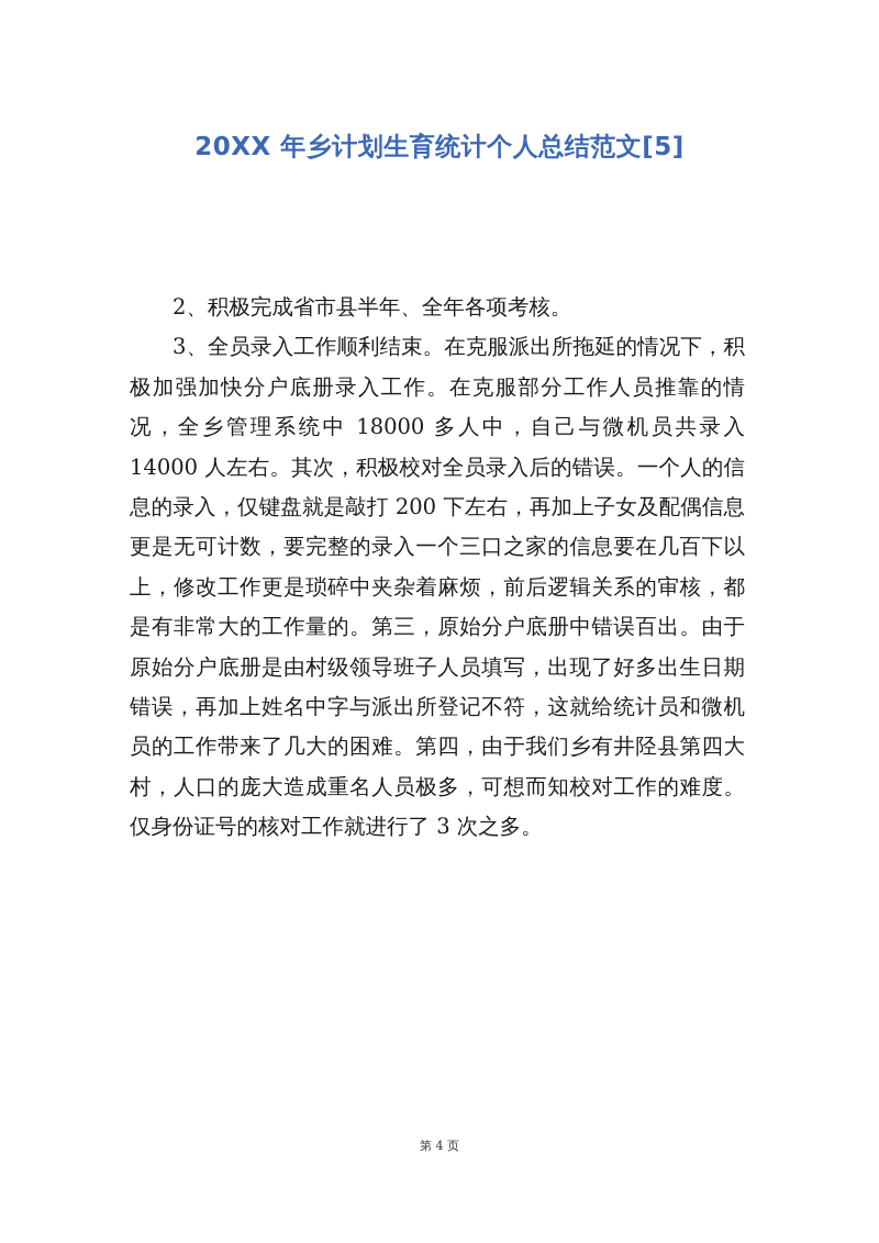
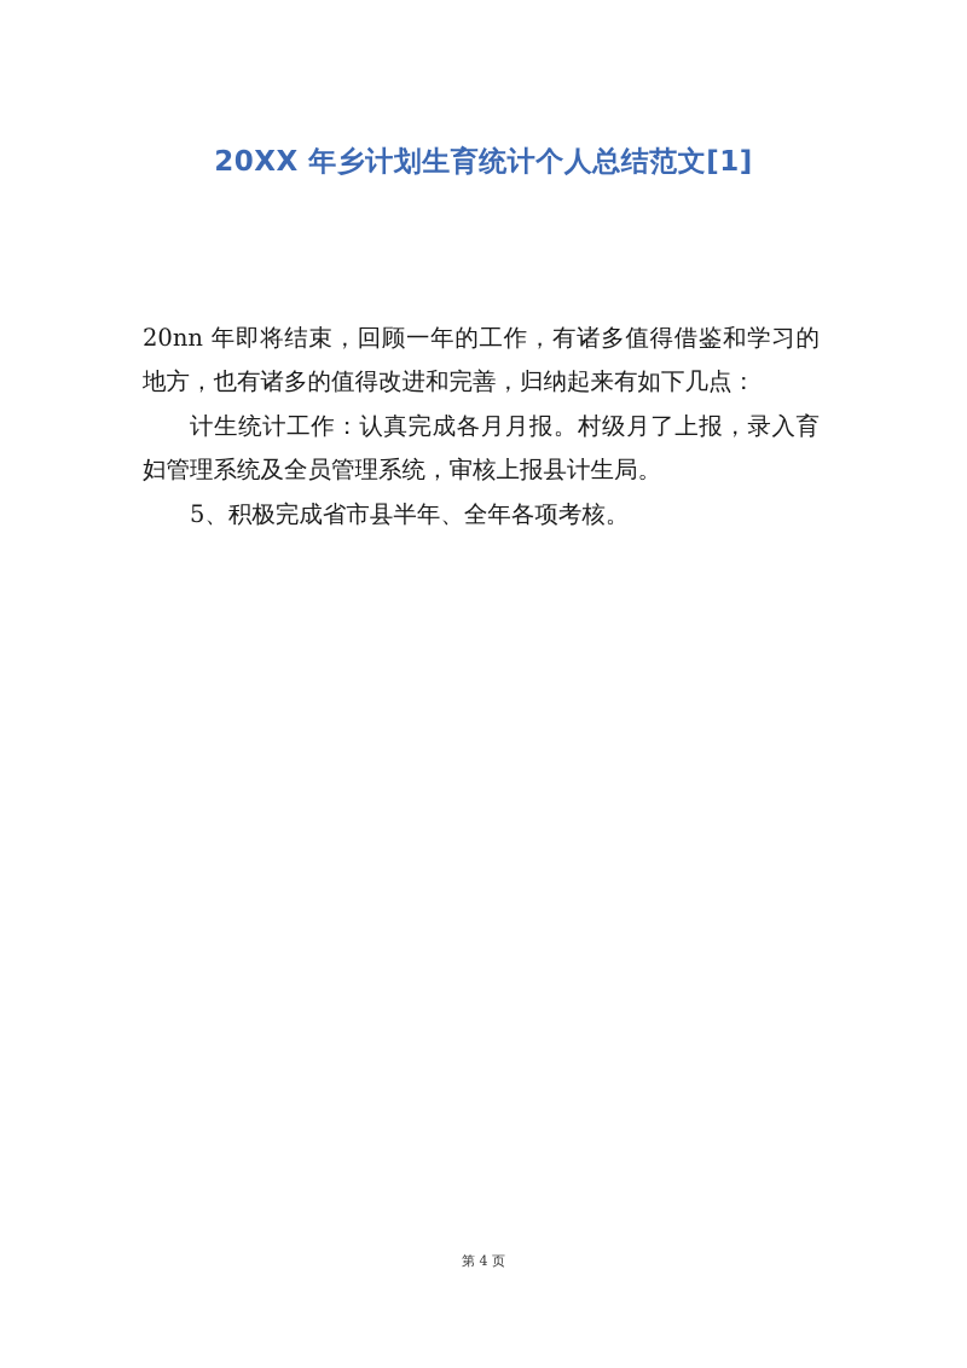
- 20XX 年乡计划生育统计个人总结范文[5]
+ 20XX 年乡计划生育统计个人总结范文[1]
+ 20nn 年即将结束，回顾一年的工作，有诸多值得借鉴和学习的地方，也有诸多的值得改进和完善，归纳起来有如下几点：
+ 计生统计工作：认真完成各月月报。村级月了上报，录入育妇管理系统及全员管理系统，审核上报县计生局。
- 2、积极完成省市县半年、全年各项考核。
+ 5、积极完成省市县半年、全年各项考核。
- 3、全员录入工作顺利结束。在克服派出所拖延的情况下，积极加强加快分户底册录入工作。在克服部分工作人员推靠的情况，全乡管理系统中 18000 多人中，自己与微机员共录入 14000 人左右。其次，积极校对全员录入后的错误。一个人的信息的录入，仅键盘就是敲打 200 下左右，再加上子女及配偶信息更是无可计数，要完整的录入一个三口之家的信息要在几百下以上，修改工作更是琐碎中夹杂着麻烦，前后逻辑关系的审核，都是有非常大的工作量的。第三，原始分户底册中错误百出。由于原始分户底册是由村级领导班子人员填写，出现了好多出生日期错误，再加上姓名中字与派出所登记不符，这就给统计员和微机员的工作带来了几大的困难。第四，由于我们乡有井陉县第四大村，人口的庞大造成重名人员极多，可想而知校对工作的难度。仅身份证号的核对工作就进行了 3 次之多。
  第 4 页
